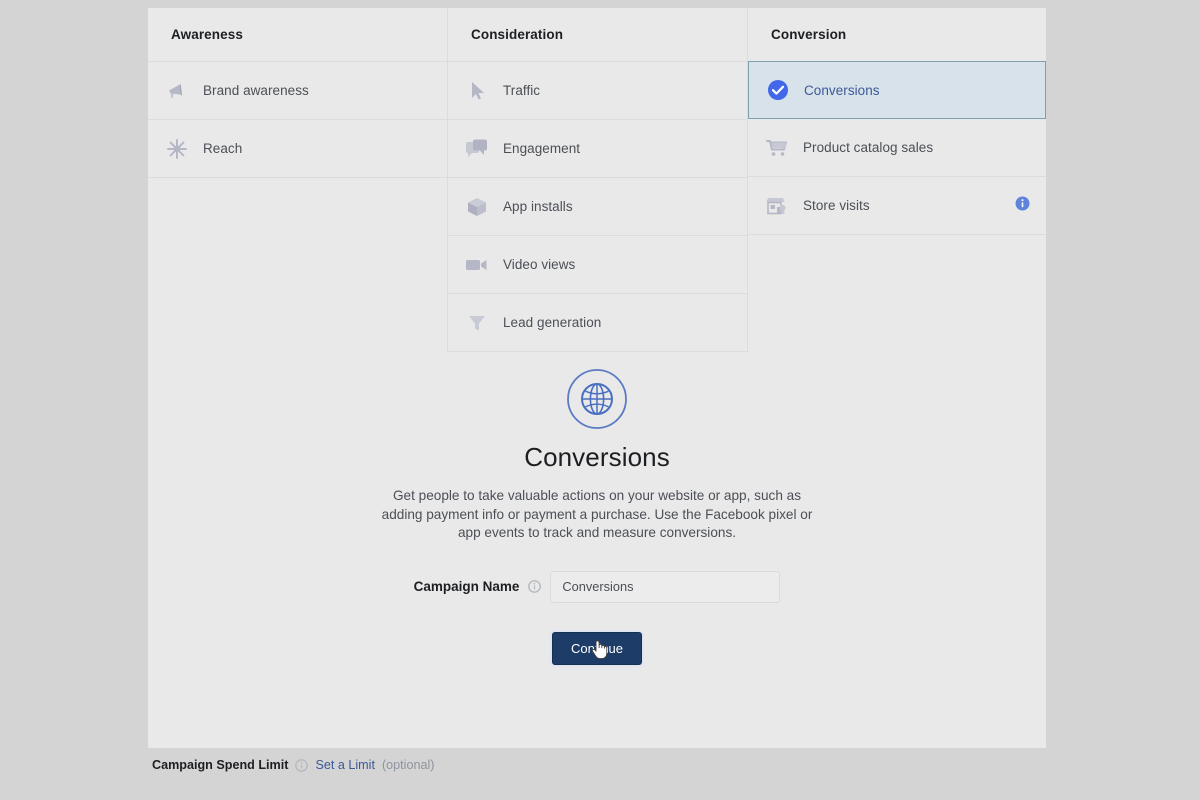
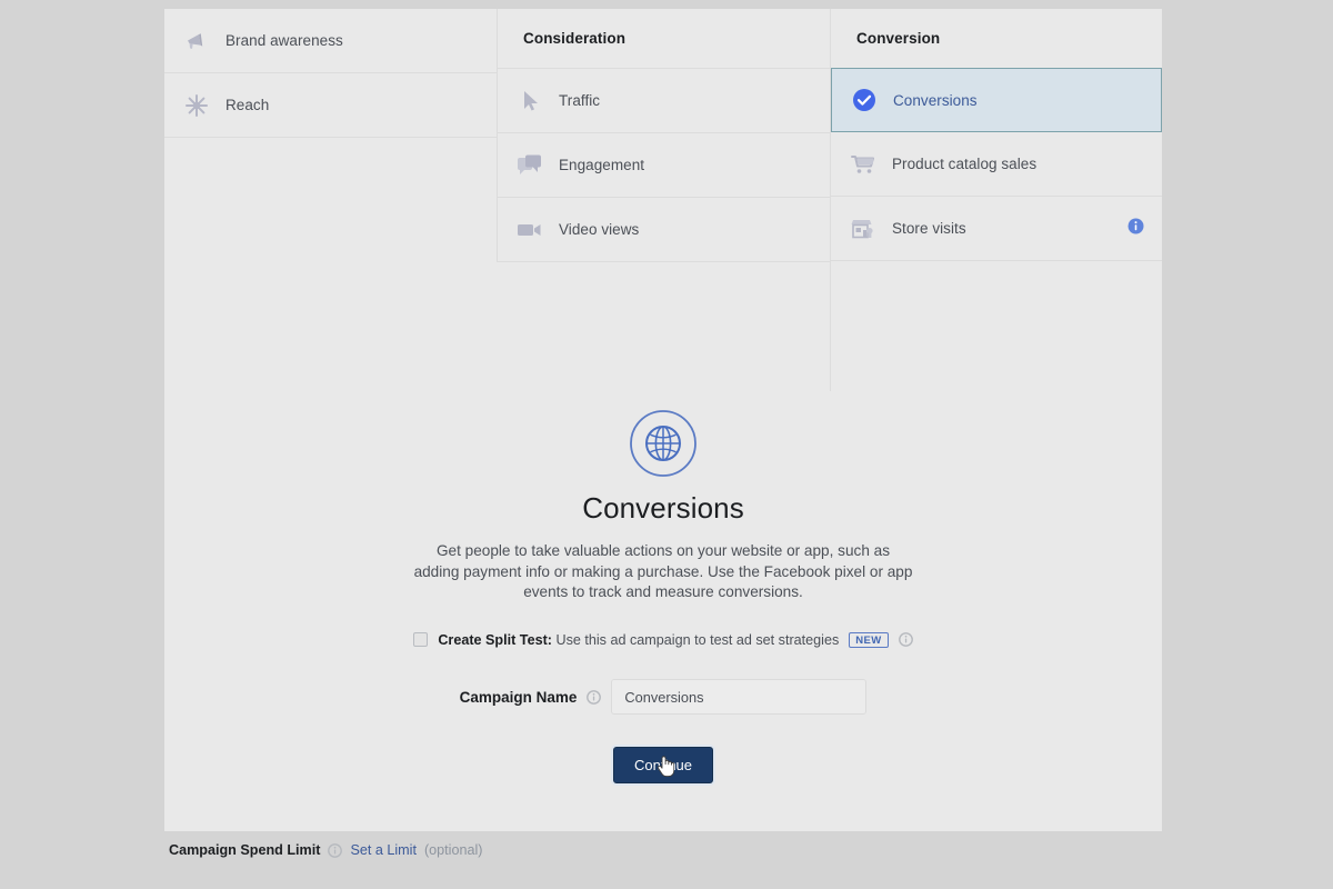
- Awareness
  Brand awareness
  Reach
  Consideration
  Traffic
  Engagement
- App installs
  Video views
- Lead generation
  Conversion
  Conversions
  Product catalog sales
  Store visits
  Conversions
- Get people to take valuable actions on your website or app, such as adding payment info or payment a purchase. Use the Facebook pixel or app events to track and measure conversions.
+ Get people to take valuable actions on your website or app, such as adding payment info or making a purchase. Use the Facebook pixel or app events to track and measure conversions.
+ Create Split Test: Use this ad campaign to test ad set strategies
+ NEW
  Campaign Name
  Conversions
  Campaign Spend Limit
  Set a Limit
  (optional)
